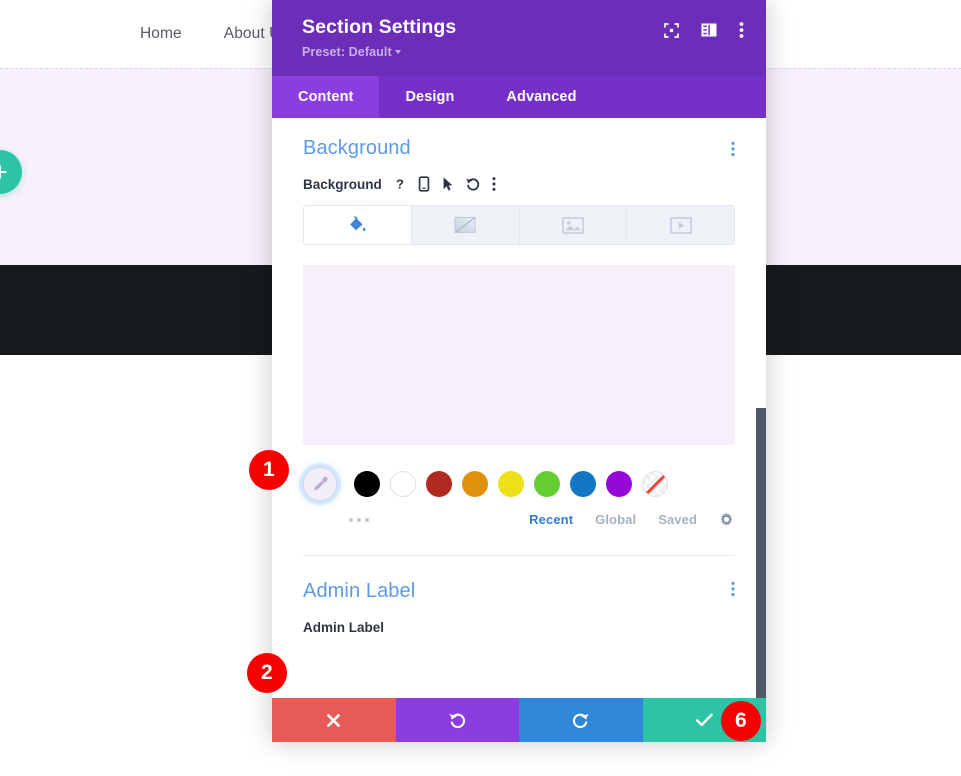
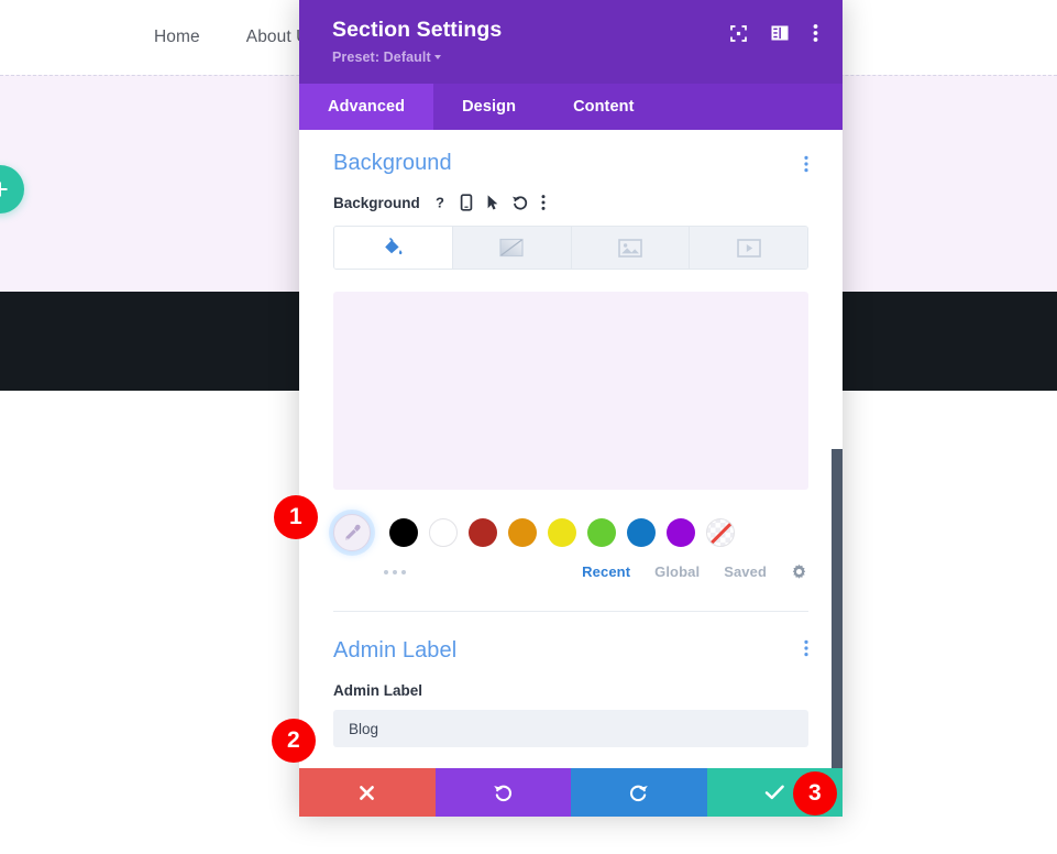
  Home
  About
  Section Settings
  Preset: Default
- Content
+ Advanced
  Design
- Advanced
+ Content
  Background
  Background
  ?
  Recent
  Global
  Saved
  Admin Label
  Admin Label
+ Blog
  1
  2
- 6
+ 3
